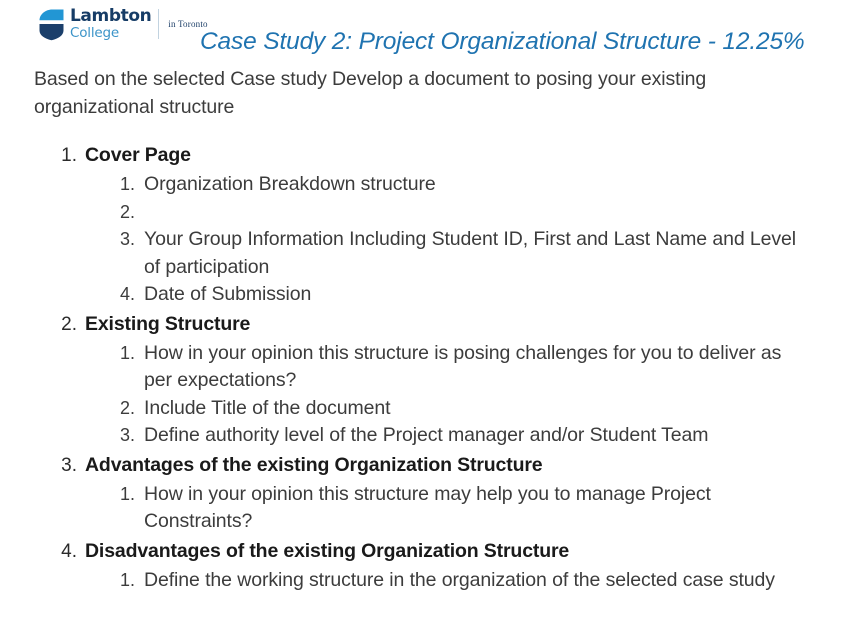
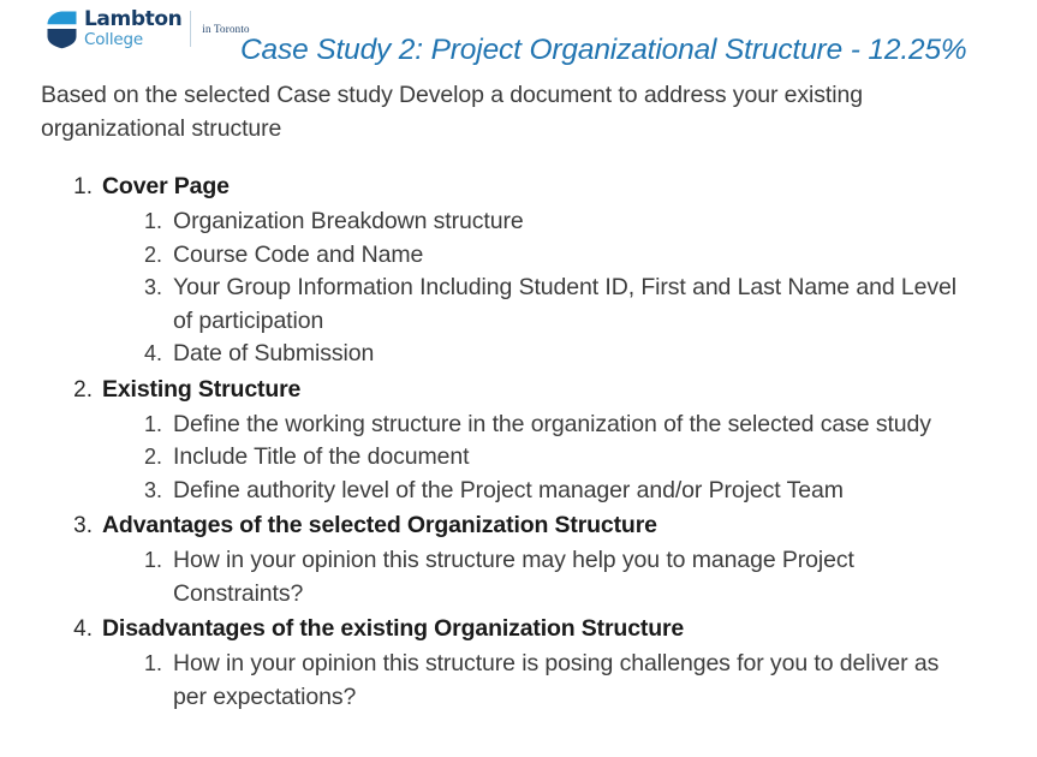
  Lambton
  College
  in Toronto
  Case Study 2: Project Organizational Structure - 12.25%
- Based on the selected Case study Develop a document to posing your existing organizational structure
+ Based on the selected Case study Develop a document to address your existing organizational structure
  1.
  Cover Page
  1.
  Organization Breakdown structure
  2.
+ Course Code and Name
  3.
  Your Group Information Including Student ID, First and Last Name and Level of participation
  4.
  Date of Submission
  2.
  Existing Structure
  1.
- How in your opinion this structure is posing challenges for you to deliver as per expectations?
+ Define the working structure in the organization of the selected case study
  2.
  Include Title of the document
  3.
- Define authority level of the Project manager and/or Student Team
+ Define authority level of the Project manager and/or Project Team
  3.
- Advantages of the existing Organization Structure
+ Advantages of the selected Organization Structure
  1.
  How in your opinion this structure may help you to manage Project Constraints?
  4.
  Disadvantages of the existing Organization Structure
  1.
- Define the working structure in the organization of the selected case study
+ How in your opinion this structure is posing challenges for you to deliver as per expectations?
